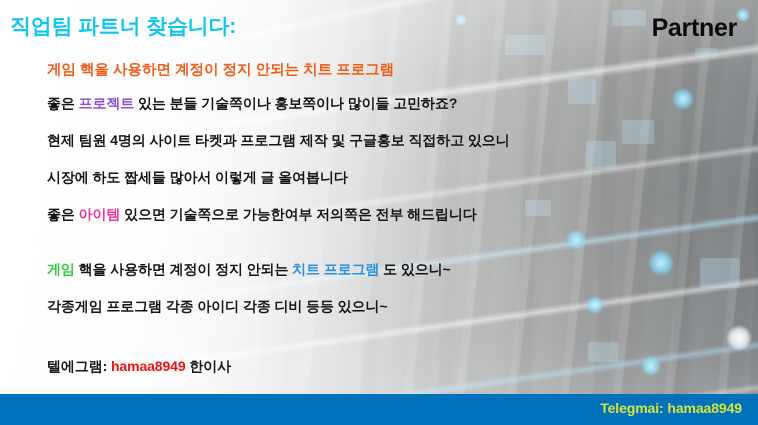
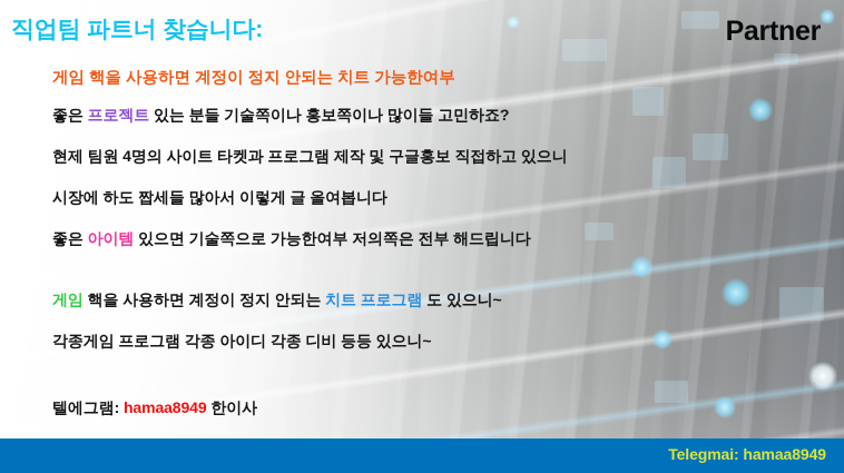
  직업팀 파트너 찾습니다:
  Partner
- 게임 핵을 사용하면 계정이 정지 안되는 치트 프로그램
+ 게임 핵을 사용하면 계정이 정지 안되는 치트 가능한여부
  좋은 프로젝트 있는 분들 기술쪽이나 홍보쪽이나 많이들 고민하죠?
  현제 팀원 4명의 사이트 타켓과 프로그램 제작 및 구글홍보 직접하고 있으니
  시장에 하도 짭세들 많아서 이렇게 글 올여봅니다
  좋은 아이템 있으면 기술쪽으로 가능한여부 저의쪽은 전부 해드립니다
  게임 핵을 사용하면 계정이 정지 안되는 치트 프로그램 도 있으니~
  각종게임 프로그램 각종 아이디 각종 디비 등등 있으니~
  텔에그램: hamaa8949 한이사
  Telegmai: hamaa8949
